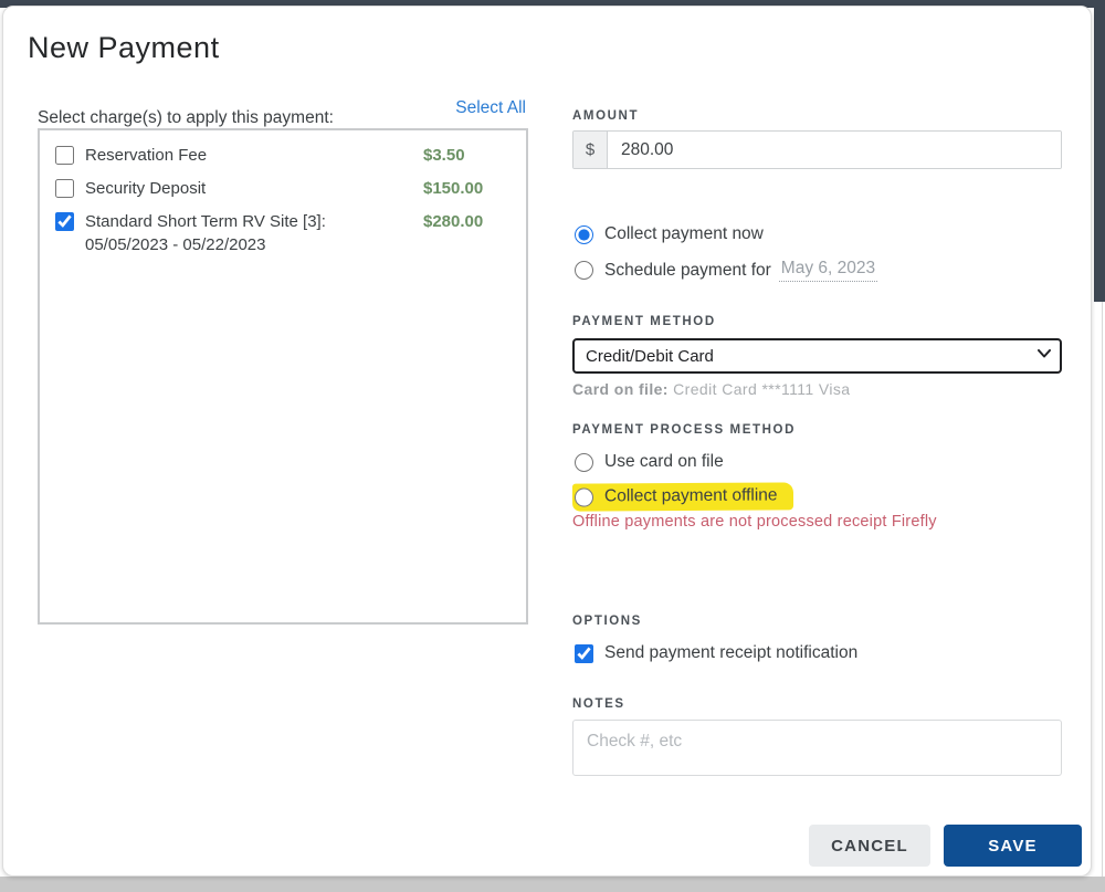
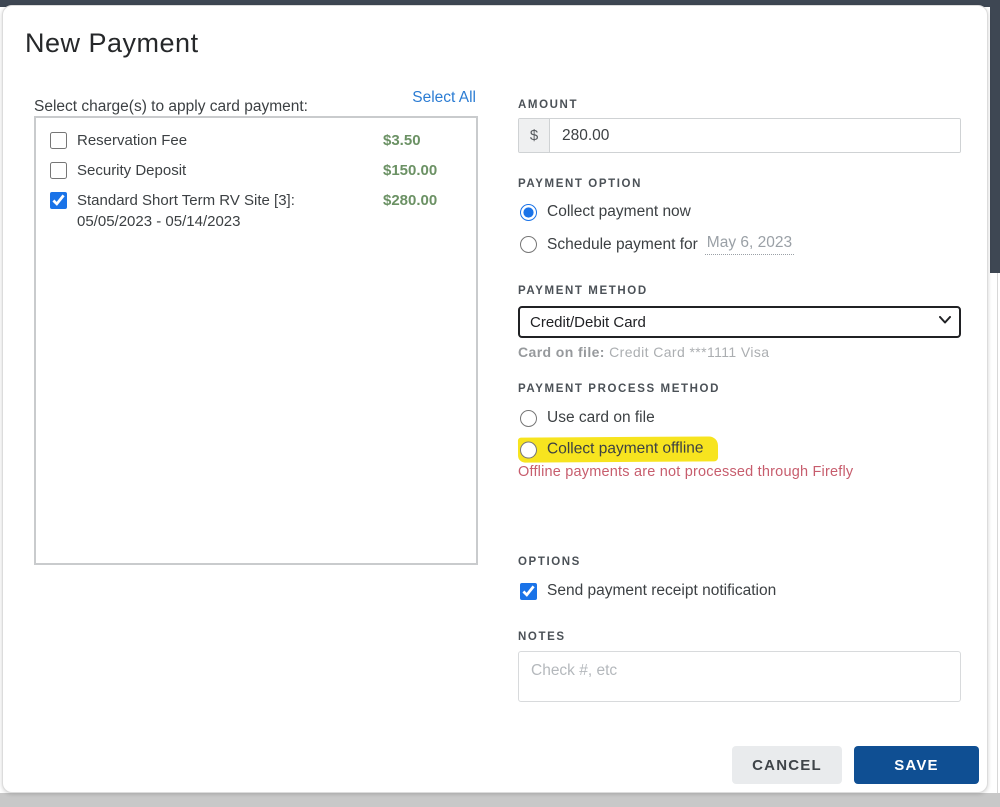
  New Payment
  Select All
- Select charge(s) to apply this payment:
+ Select charge(s) to apply card payment:
  Reservation Fee
  $3.50
  Security Deposit
  $150.00
  Standard Short Term RV Site [3]:
- 05/05/2023 - 05/22/2023
+ 05/05/2023 - 05/14/2023
  $280.00
  AMOUNT
  $
  280.00
+ PAYMENT OPTION
  Collect payment now
  Schedule payment for
  May 6, 2023
  PAYMENT METHOD
  Credit/Debit Card
  Card on file: Credit Card ***1111 Visa
  PAYMENT PROCESS METHOD
  Use card on file
  Collect payment offline
- Offline payments are not processed receipt Firefly
+ Offline payments are not processed through Firefly
  OPTIONS
  Send payment receipt notification
  NOTES
  Check #, etc
  CANCEL
  SAVE
